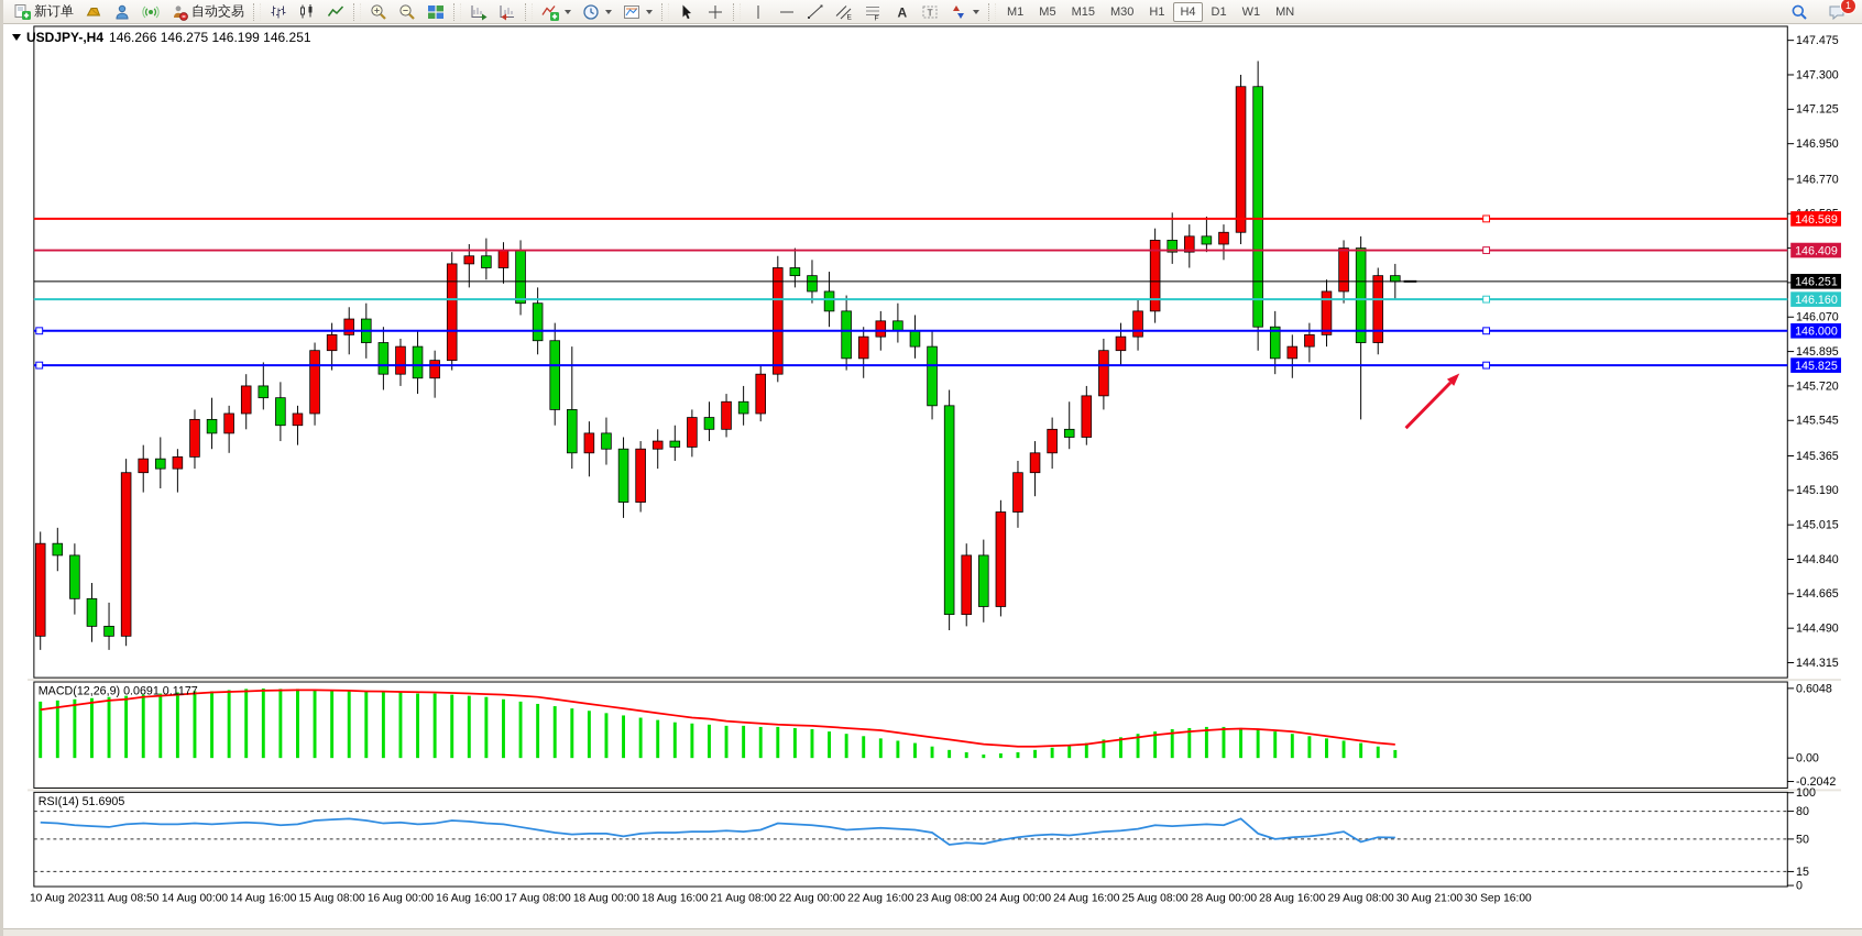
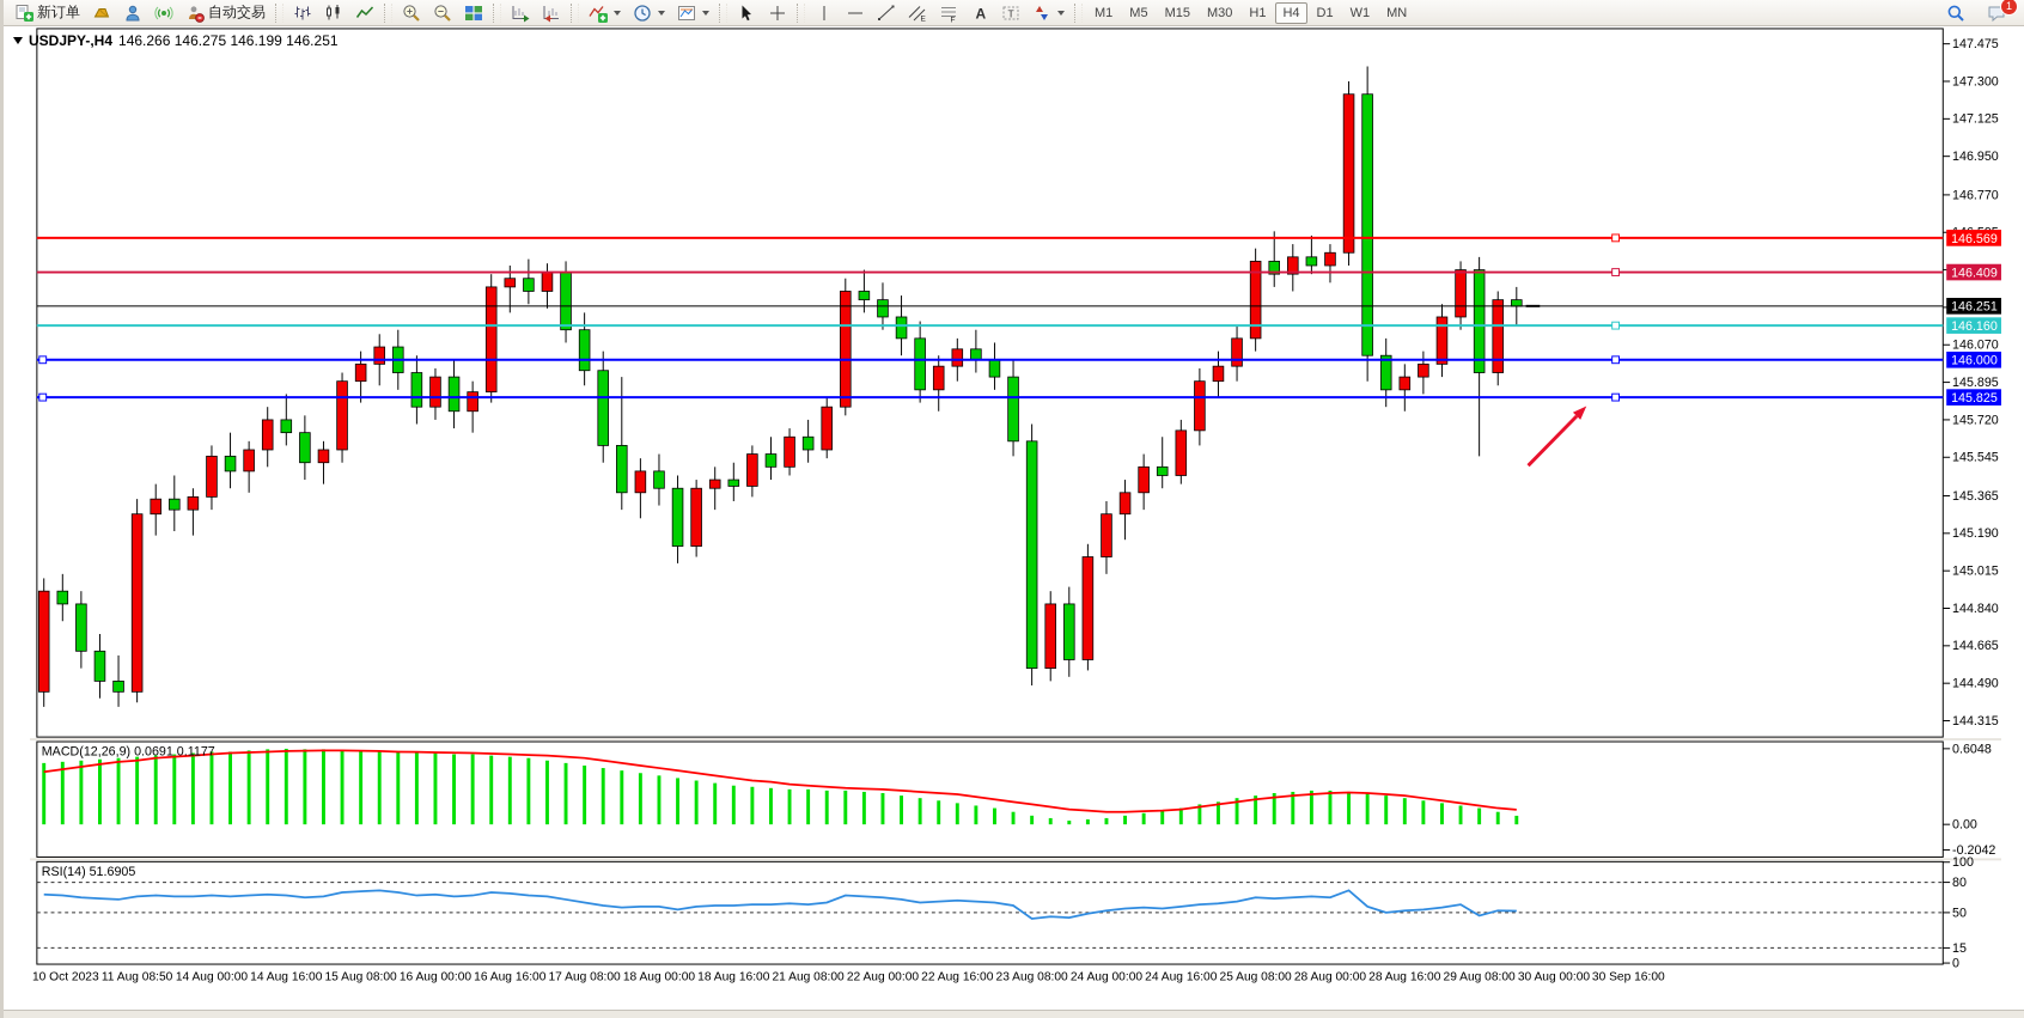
  新订单
  自动交易
  A
  T
  M1
  M5
  M15
  M30
  H1
  H4
  D1
  W1
  MN
  1
  147.475
  147.300
  147.125
  146.950
  146.770
  146.070
  145.895
  145.720
  145.545
  145.365
  145.190
  145.015
  144.840
  144.665
  144.490
  144.315
  146.569
  146.409
  146.251
  146.160
  146.000
  145.825
  0.6048
  0.00
  -0.2042
  MACD(12,26,9) 0.0691 0.1177
  100
  80
  50
  15
  0
  RSI(14) 51.6905
- 10 Aug 2023
+ 10 Oct 2023
  11 Aug 08:50
  14 Aug 00:00
  14 Aug 16:00
  15 Aug 08:00
  16 Aug 00:00
  16 Aug 16:00
  17 Aug 08:00
  18 Aug 00:00
  18 Aug 16:00
  21 Aug 08:00
  22 Aug 00:00
  22 Aug 16:00
  23 Aug 08:00
  24 Aug 00:00
  24 Aug 16:00
  25 Aug 08:00
  28 Aug 00:00
  28 Aug 16:00
  29 Aug 08:00
- 30 Aug 21:00
+ 30 Aug 00:00
  30 Sep 16:00
  USDJPY-,H4
  146.266 146.275 146.199 146.251
